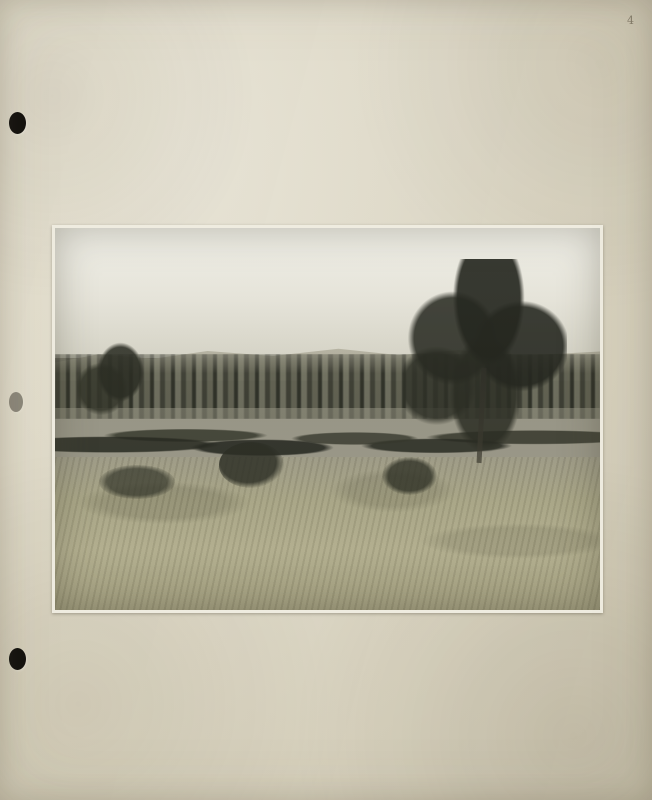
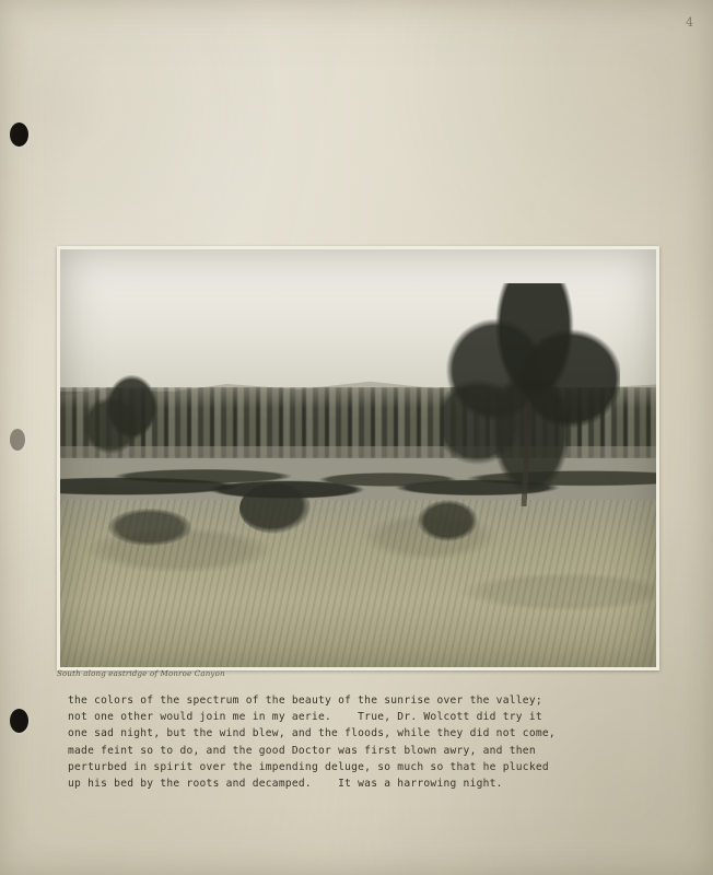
  4
+ South along eastridge of Monroe Canyon
+ the colors of the spectrum of the beauty of the sunrise over the valley;
+ not one other would join me in my aerie. True, Dr. Wolcott did try it
+ one sad night, but the wind blew, and the floods, while they did not come,
+ made feint so to do, and the good Doctor was first blown awry, and then
+ perturbed in spirit over the impending deluge, so much so that he plucked
+ up his bed by the roots and decamped. It was a harrowing night.
